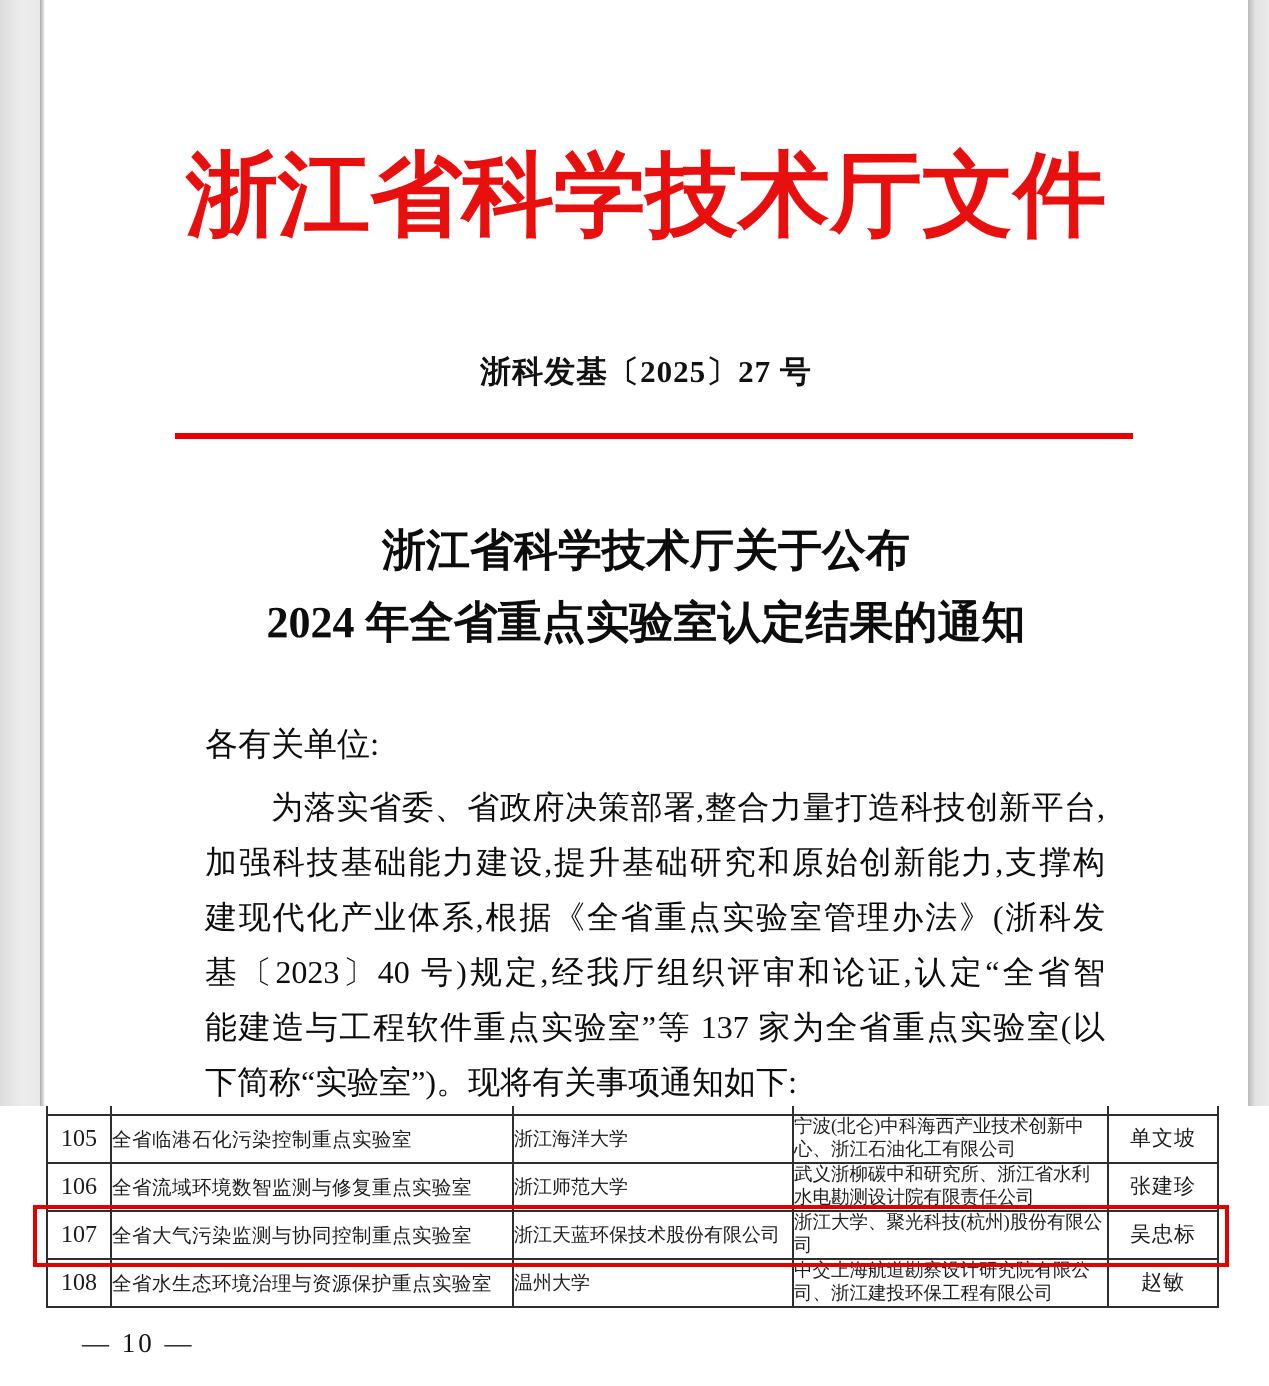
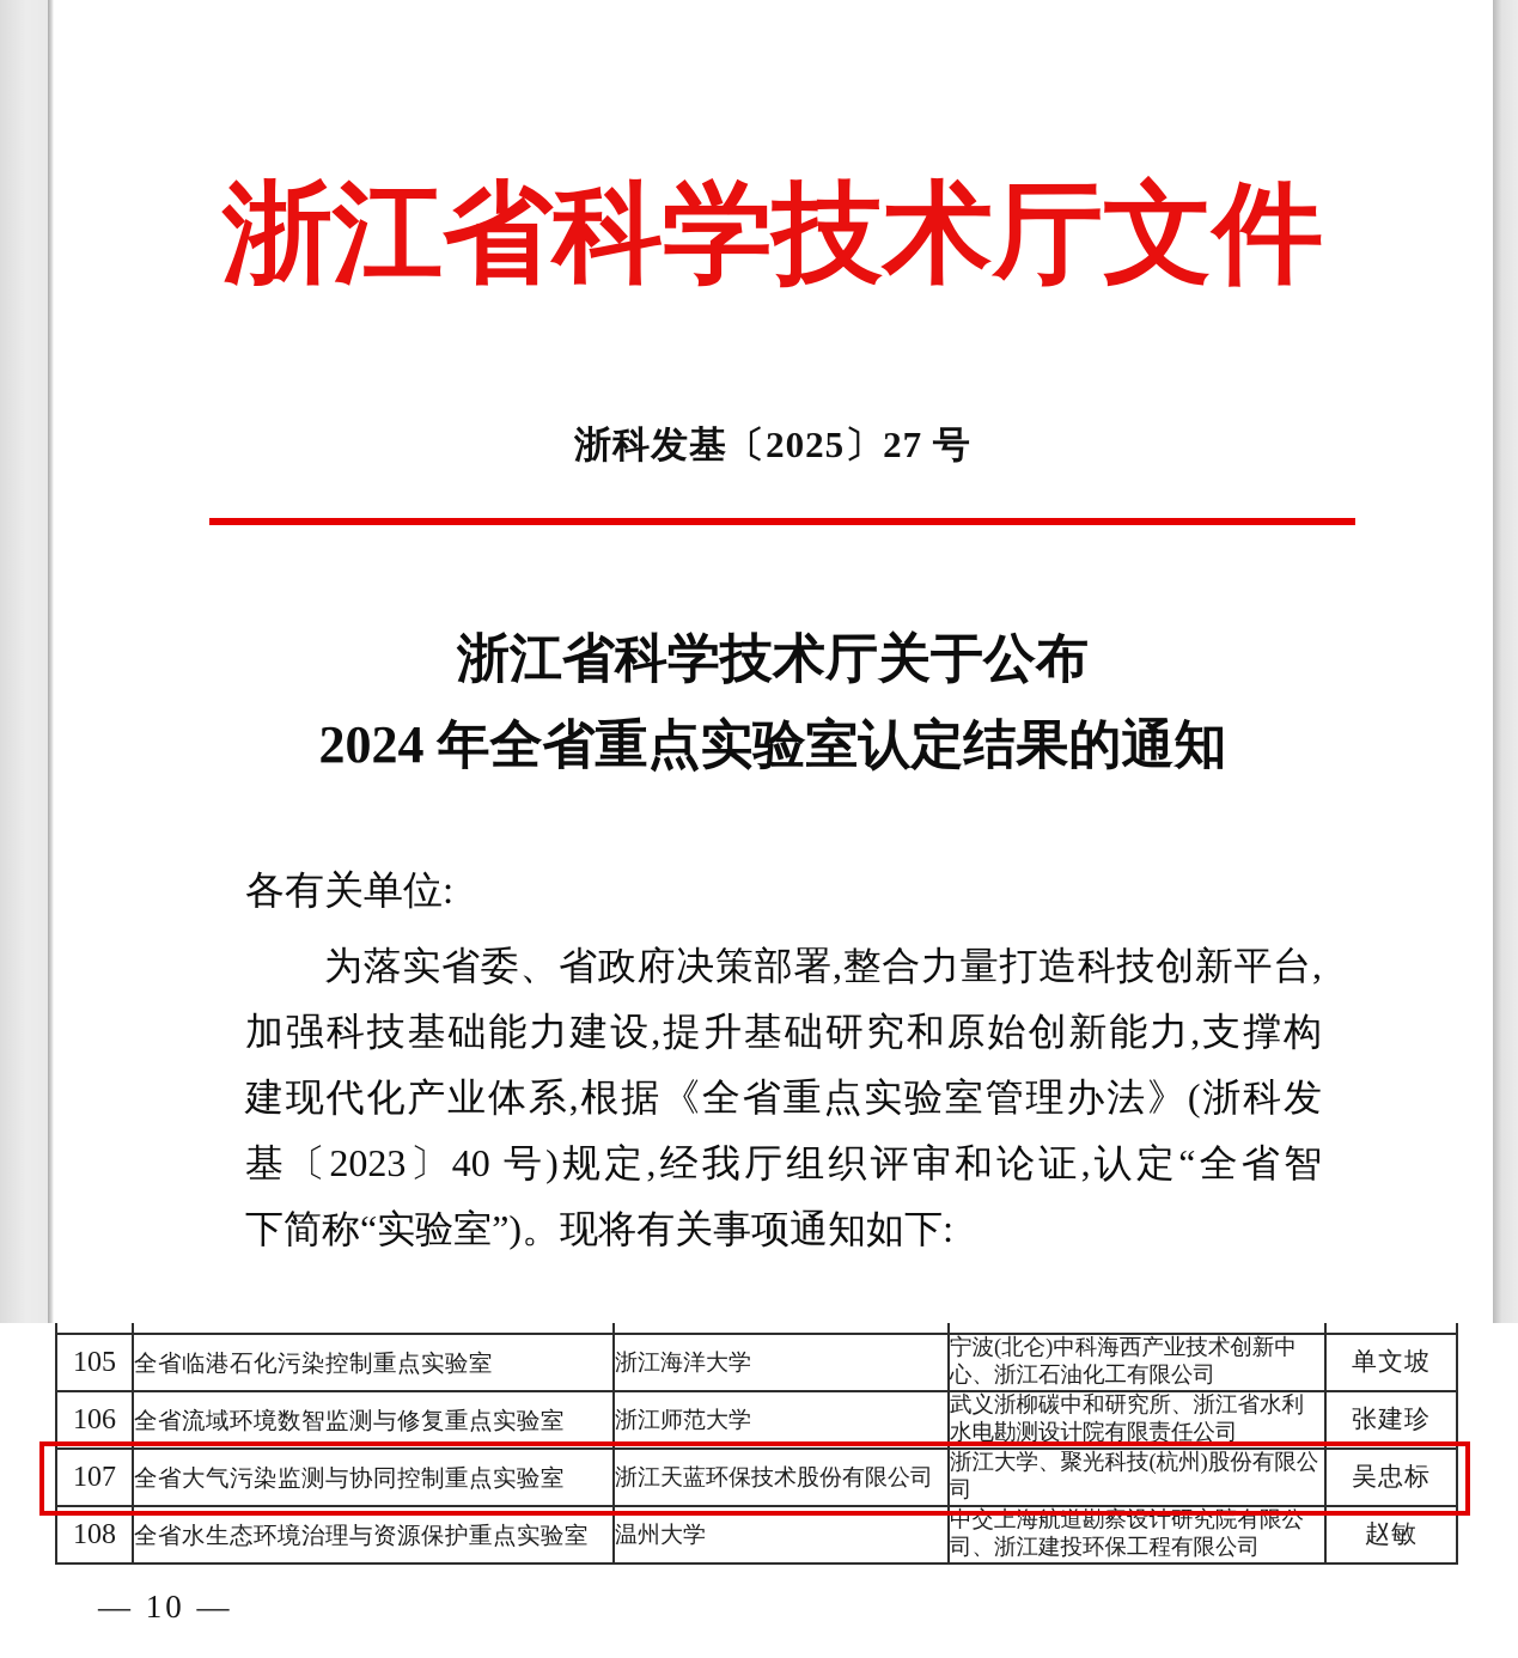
  浙江省科学技术厅文件
  浙科发基〔2025〕27 号
  浙江省科学技术厅关于公布
  2024 年全省重点实验室认定结果的通知
  各有关单位:
  为落实省委、省政府决策部署,整合力量打造科技创新平台,
  加强科技基础能力建设,提升基础研究和原始创新能力,支撑构
  建现代化产业体系,根据《全省重点实验室管理办法》(浙科发
  基〔2023〕40 号)规定,经我厅组织评审和论证,认定“全省智
- 能建造与工程软件重点实验室”等 137 家为全省重点实验室(以
  下简称“实验室”)。现将有关事项通知如下:
  105	全省临港石化污染控制重点实验室	浙江海洋大学	宁波(北仑)中科海西产业技术创新中心、浙江石油化工有限公司	单文坡
  106	全省流域环境数智监测与修复重点实验室	浙江师范大学	武义浙柳碳中和研究所、浙江省水利水电勘测设计院有限责任公司	张建珍
  107	全省大气污染监测与协同控制重点实验室	浙江天蓝环保技术股份有限公司	浙江大学、聚光科技(杭州)股份有限公司	吴忠标
  108	全省水生态环境治理与资源保护重点实验室	温州大学	中交上海航道勘察设计研究院有限公司、浙江建投环保工程有限公司	赵敏
  — 10 —
